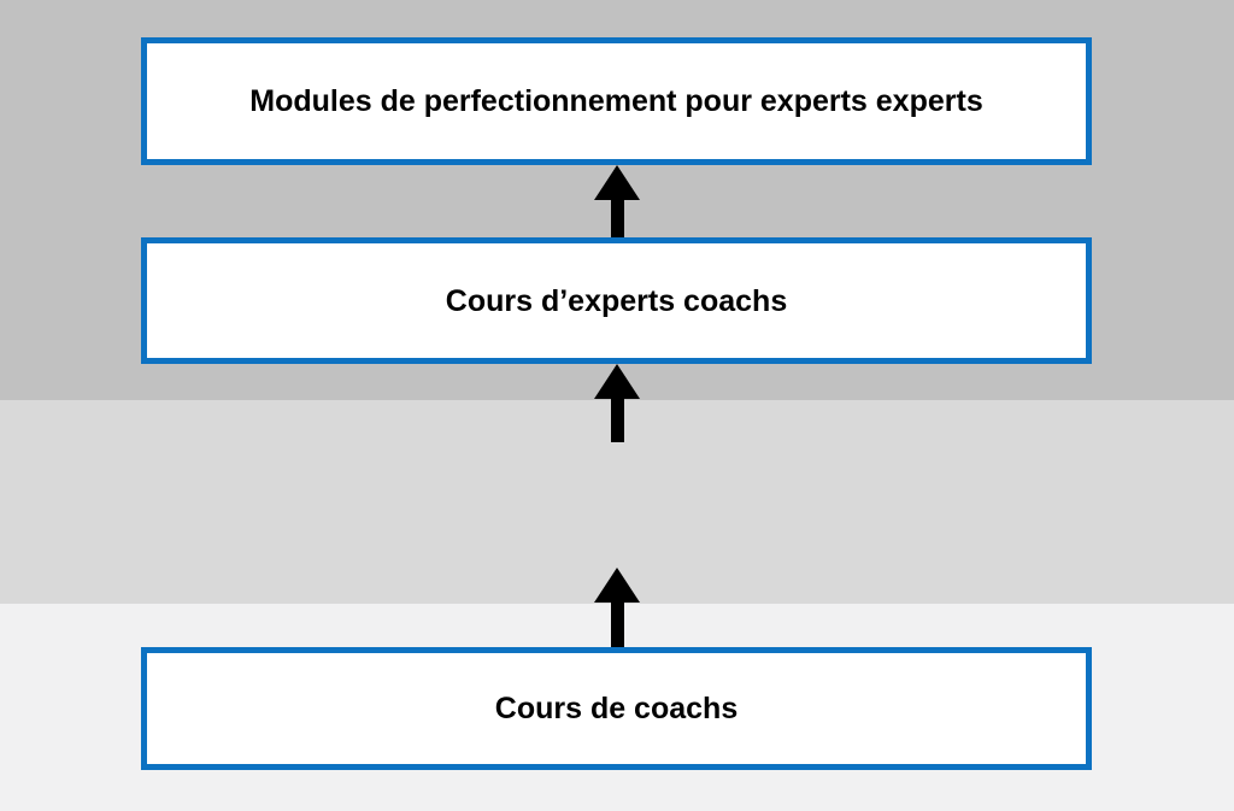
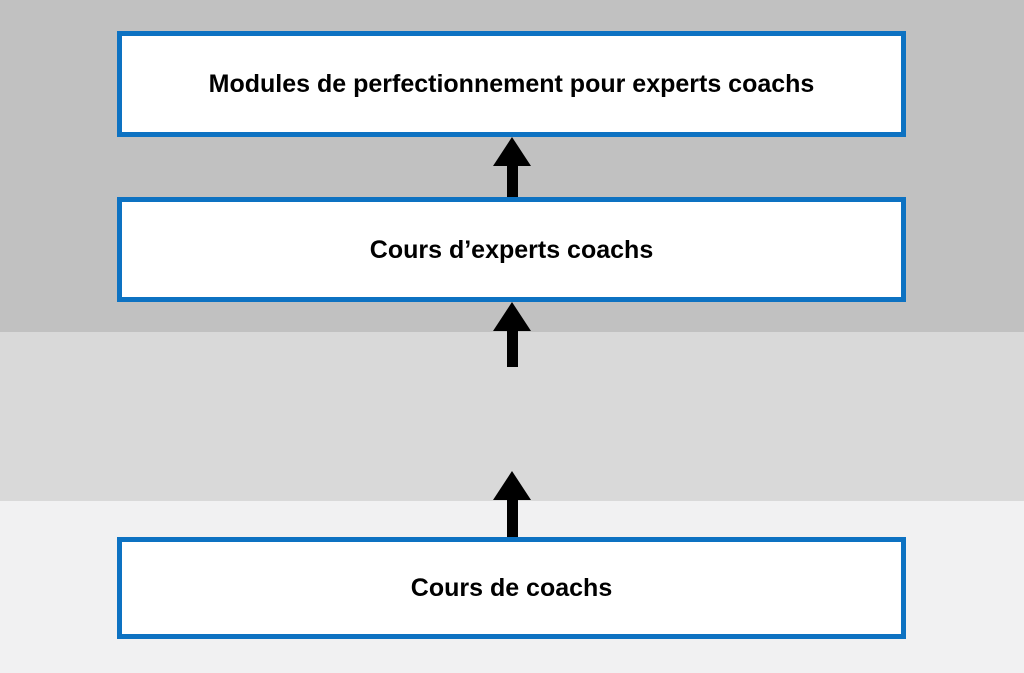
- Modules de perfectionnement pour experts experts
+ Modules de perfectionnement pour experts coachs
  Cours d’experts coachs
  Cours de coachs
